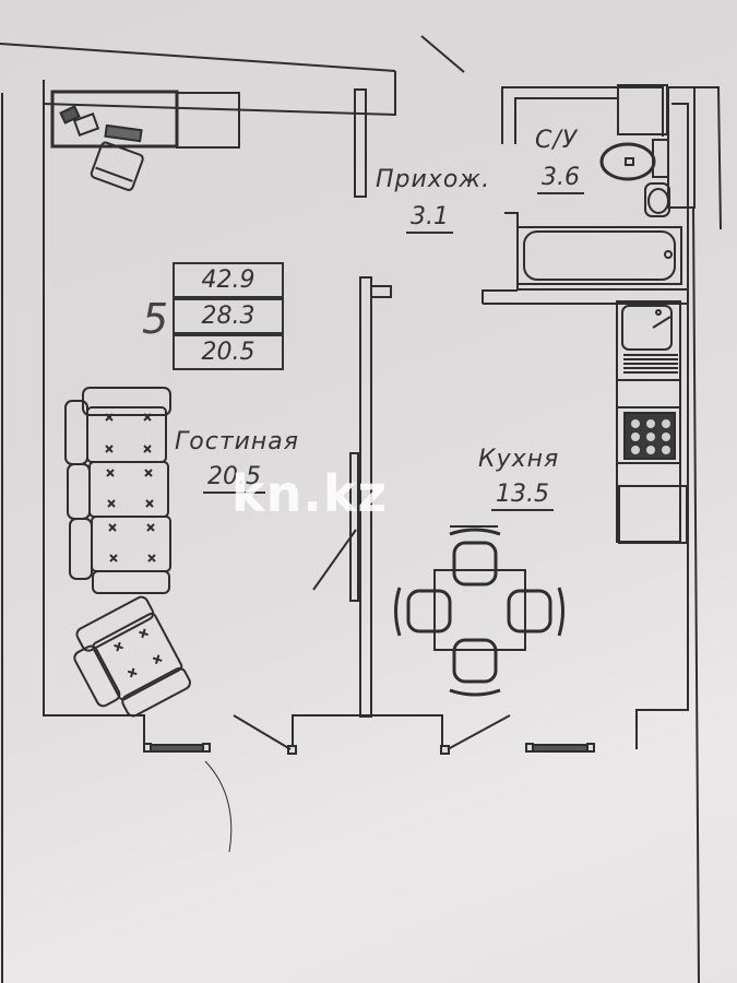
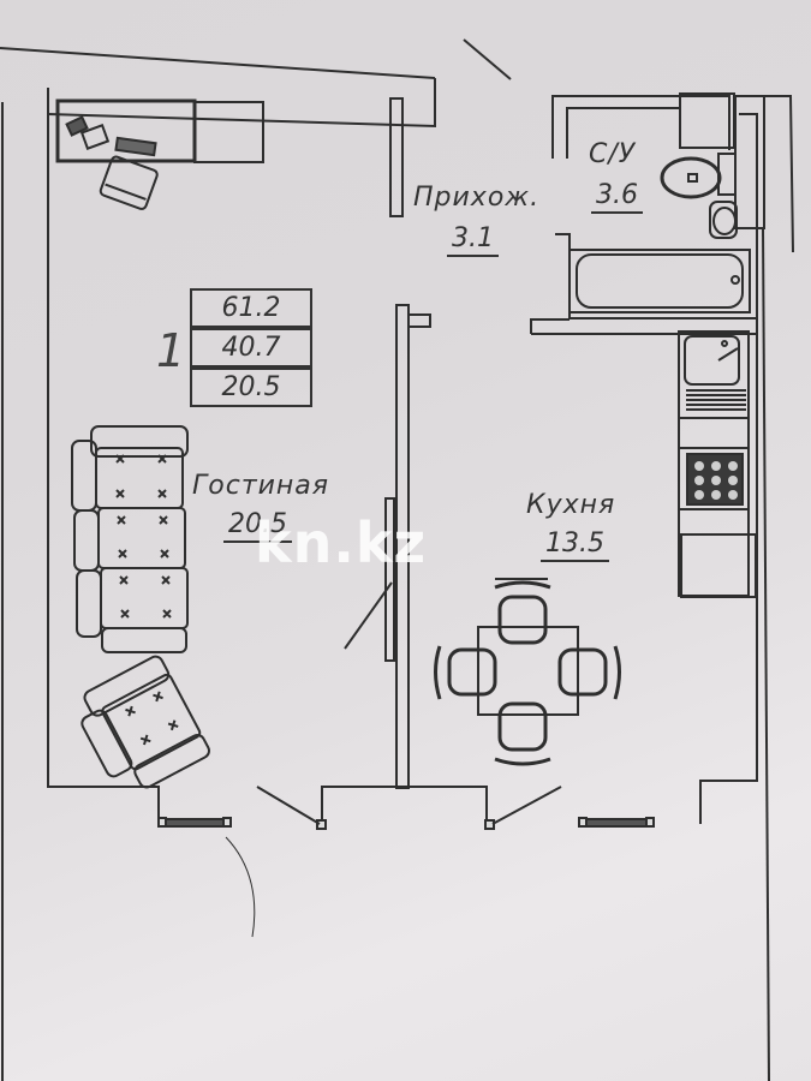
- 5
+ 1
- 42.9
+ 61.2
- 28.3
+ 40.7
  20.5
  Прихож.
  3.1
  С/У
  3.6
  Гостиная
  20.5
  Кухня
  13.5
  kn.kz
